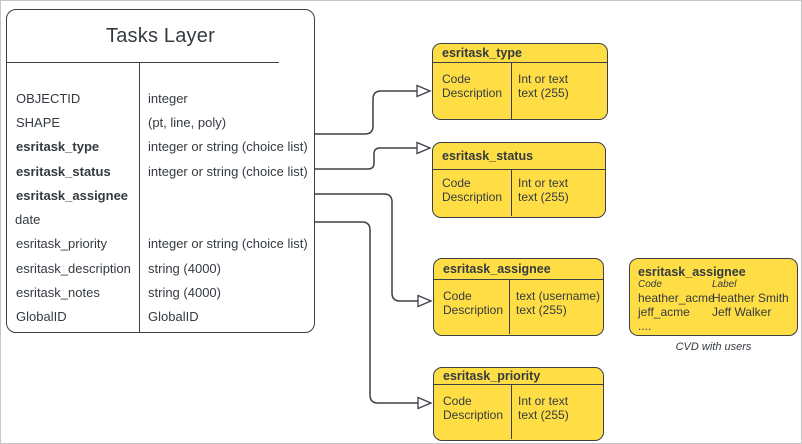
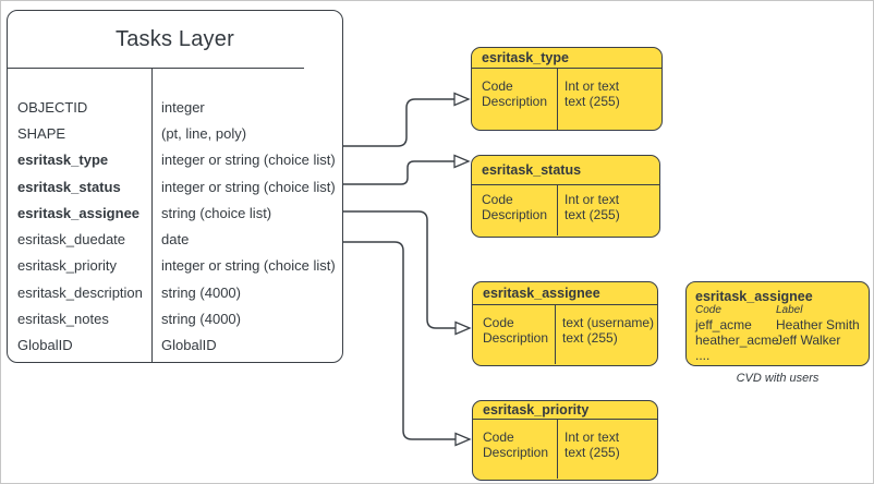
  Tasks Layer
  OBJECTID
  integer
  SHAPE
  (pt, line, poly)
  esritask_type
  integer or string (choice list)
  esritask_status
  integer or string (choice list)
  esritask_assignee
+ string (choice list)
+ esritask_duedate
  date
  esritask_priority
  integer or string (choice list)
  esritask_description
  string (4000)
  esritask_notes
  string (4000)
  GlobalID
  GlobalID
  esritask_type
  Code
  Description
  Int or text
  text (255)
  esritask_status
  Code
  Description
  Int or text
  text (255)
  esritask_assignee
  Code
  Description
  text (username)
  text (255)
  esritask_priority
  Code
  Description
  Int or text
  text (255)
  esritask_assignee
  Code
  Label
- heather_acme
+ jeff_acme
  Heather Smith
- jeff_acme
+ heather_acme
  Jeff Walker
  ....
  CVD with users
